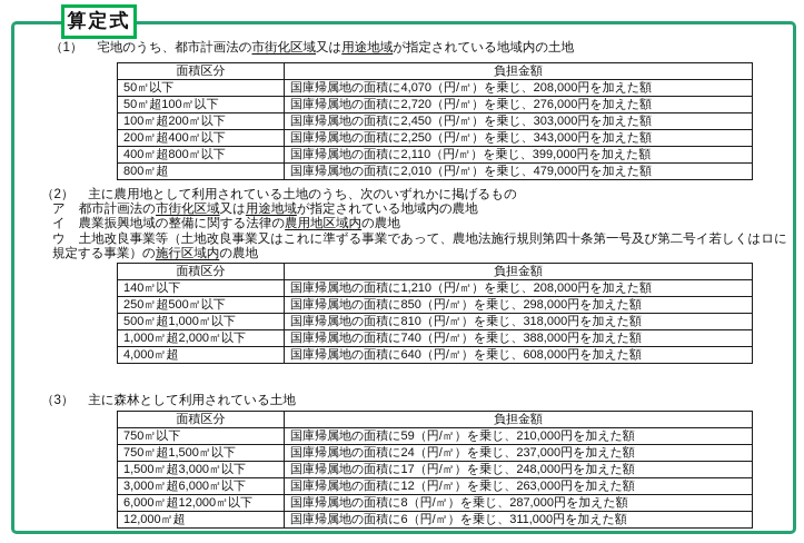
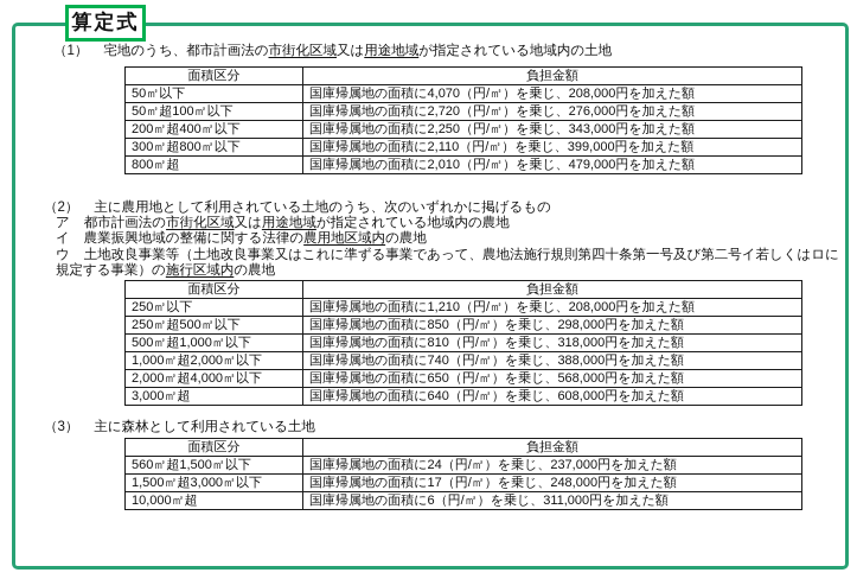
  算定式
  （1） 宅地のうち、都市計画法の市街化区域又は用途地域が指定されている地域内の土地
  面積区分	負担金額
  50㎡以下	国庫帰属地の面積に4,070（円/㎡）を乗じ、208,000円を加えた額
  50㎡超100㎡以下	国庫帰属地の面積に2,720（円/㎡）を乗じ、276,000円を加えた額
- 100㎡超200㎡以下	国庫帰属地の面積に2,450（円/㎡）を乗じ、303,000円を加えた額
  200㎡超400㎡以下	国庫帰属地の面積に2,250（円/㎡）を乗じ、343,000円を加えた額
- 400㎡超800㎡以下	国庫帰属地の面積に2,110（円/㎡）を乗じ、399,000円を加えた額
+ 300㎡超800㎡以下	国庫帰属地の面積に2,110（円/㎡）を乗じ、399,000円を加えた額
  800㎡超	国庫帰属地の面積に2,010（円/㎡）を乗じ、479,000円を加えた額
  （2） 主に農用地として利用されている土地のうち、次のいずれかに掲げるもの
  ア 都市計画法の市街化区域又は用途地域が指定されている地域内の農地
  イ 農業振興地域の整備に関する法律の農用地区域内の農地
  ウ 土地改良事業等（土地改良事業又はこれに準ずる事業であって、農地法施行規則第四十条第一号及び第二号イ若しくはロに規定する事業）の施行区域内の農地
  面積区分	負担金額
- 140㎡以下	国庫帰属地の面積に1,210（円/㎡）を乗じ、208,000円を加えた額
+ 250㎡以下	国庫帰属地の面積に1,210（円/㎡）を乗じ、208,000円を加えた額
  250㎡超500㎡以下	国庫帰属地の面積に850（円/㎡）を乗じ、298,000円を加えた額
  500㎡超1,000㎡以下	国庫帰属地の面積に810（円/㎡）を乗じ、318,000円を加えた額
  1,000㎡超2,000㎡以下	国庫帰属地の面積に740（円/㎡）を乗じ、388,000円を加えた額
+ 2,000㎡超4,000㎡以下	国庫帰属地の面積に650（円/㎡）を乗じ、568,000円を加えた額
- 4,000㎡超	国庫帰属地の面積に640（円/㎡）を乗じ、608,000円を加えた額
+ 3,000㎡超	国庫帰属地の面積に640（円/㎡）を乗じ、608,000円を加えた額
  （3） 主に森林として利用されている土地
  面積区分	負担金額
- 750㎡以下	国庫帰属地の面積に59（円/㎡）を乗じ、210,000円を加えた額
- 750㎡超1,500㎡以下	国庫帰属地の面積に24（円/㎡）を乗じ、237,000円を加えた額
+ 560㎡超1,500㎡以下	国庫帰属地の面積に24（円/㎡）を乗じ、237,000円を加えた額
  1,500㎡超3,000㎡以下	国庫帰属地の面積に17（円/㎡）を乗じ、248,000円を加えた額
- 3,000㎡超6,000㎡以下	国庫帰属地の面積に12（円/㎡）を乗じ、263,000円を加えた額
- 6,000㎡超12,000㎡以下	国庫帰属地の面積に8（円/㎡）を乗じ、287,000円を加えた額
- 12,000㎡超	国庫帰属地の面積に6（円/㎡）を乗じ、311,000円を加えた額
+ 10,000㎡超	国庫帰属地の面積に6（円/㎡）を乗じ、311,000円を加えた額
